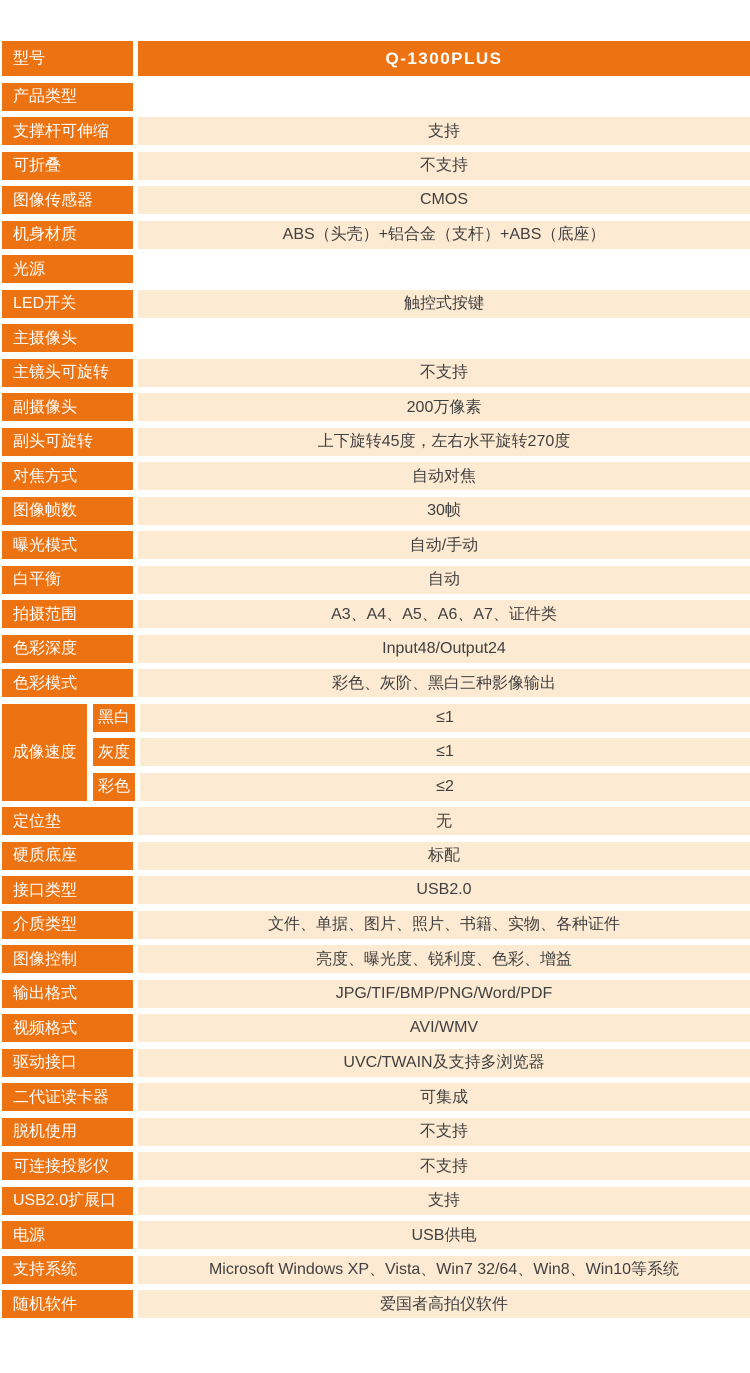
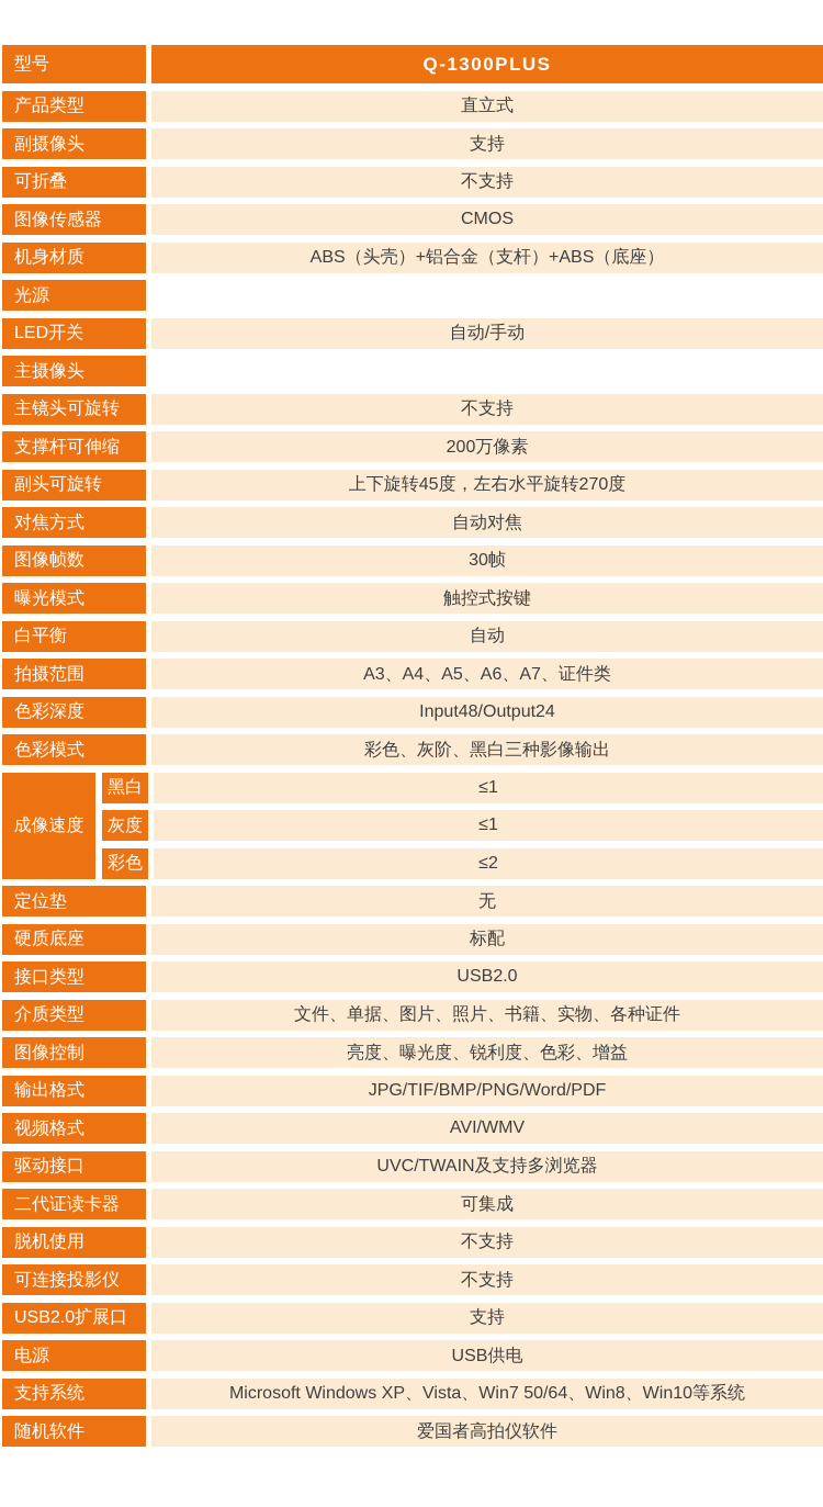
  型号
  Q-1300PLUS
  产品类型
+ 直立式
- 支撑杆可伸缩
+ 副摄像头
  支持
  可折叠
  不支持
  图像传感器
  CMOS
  机身材质
  ABS（头壳）+铝合金（支杆）+ABS（底座）
  光源
  LED开关
- 触控式按键
+ 自动/手动
  主摄像头
  主镜头可旋转
  不支持
- 副摄像头
+ 支撑杆可伸缩
  200万像素
  副头可旋转
  上下旋转45度，左右水平旋转270度
  对焦方式
  自动对焦
  图像帧数
  30帧
  曝光模式
- 自动/手动
+ 触控式按键
  白平衡
  自动
  拍摄范围
  A3、A4、A5、A6、A7、证件类
  色彩深度
  Input48/Output24
  色彩模式
  彩色、灰阶、黑白三种影像输出
  成像速度
  黑白
  ≤1
  灰度
  ≤1
  彩色
  ≤2
  定位垫
  无
  硬质底座
  标配
  接口类型
  USB2.0
  介质类型
  文件、单据、图片、照片、书籍、实物、各种证件
  图像控制
  亮度、曝光度、锐利度、色彩、增益
  输出格式
  JPG/TIF/BMP/PNG/Word/PDF
  视频格式
  AVI/WMV
  驱动接口
  UVC/TWAIN及支持多浏览器
  二代证读卡器
  可集成
  脱机使用
  不支持
  可连接投影仪
  不支持
  USB2.0扩展口
  支持
  电源
  USB供电
  支持系统
- Microsoft Windows XP、Vista、Win7 32/64、Win8、Win10等系统
+ Microsoft Windows XP、Vista、Win7 50/64、Win8、Win10等系统
  随机软件
  爱国者高拍仪软件
